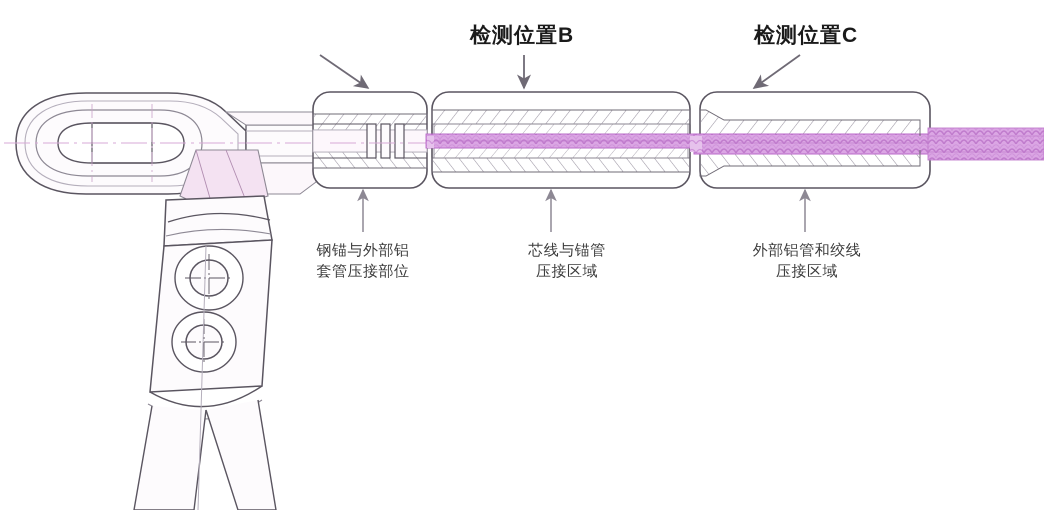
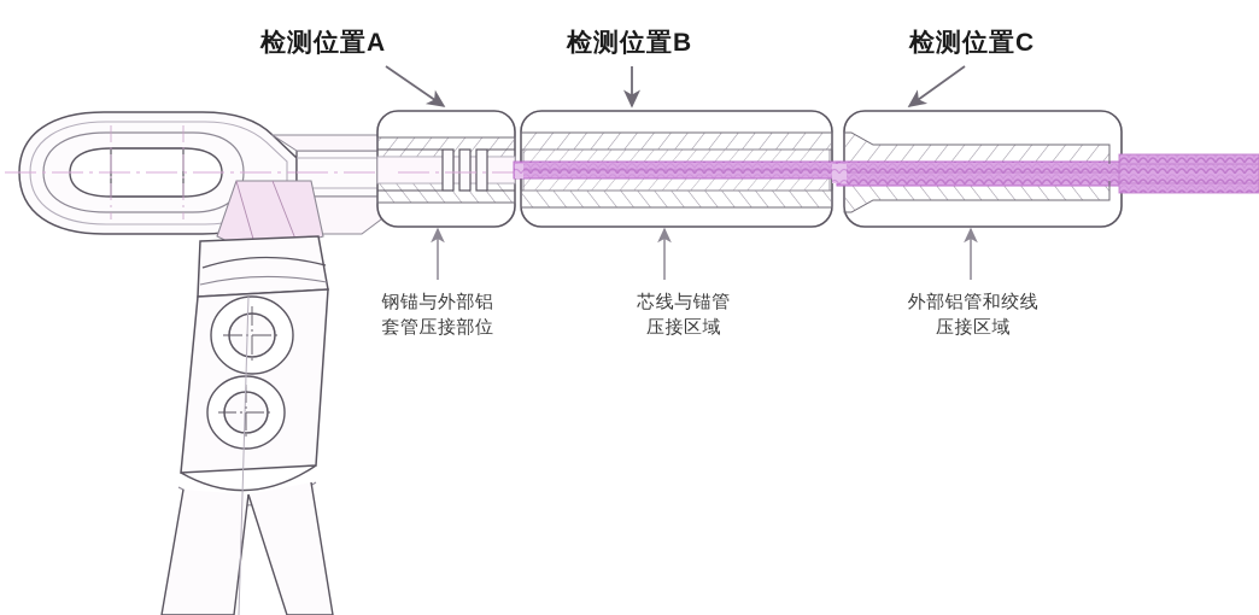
+ 检测位置A
  检测位置B
  检测位置C
  钢锚与外部铝
  套管压接部位
  芯线与锚管
  压接区域
  外部铝管和绞线
  压接区域
